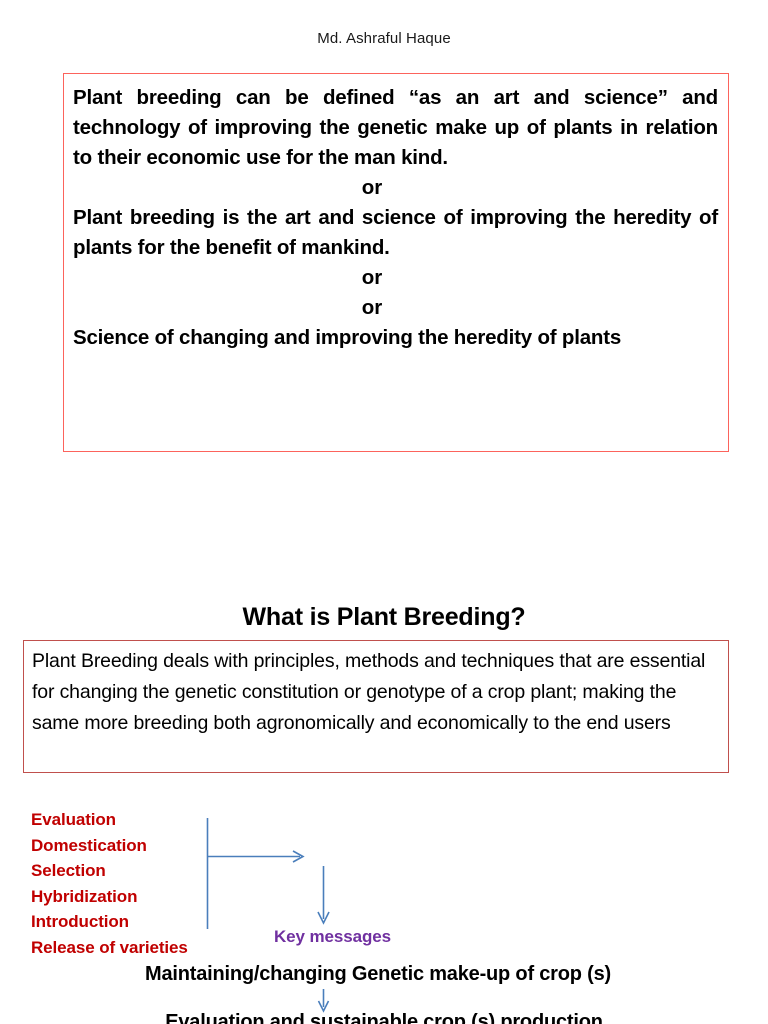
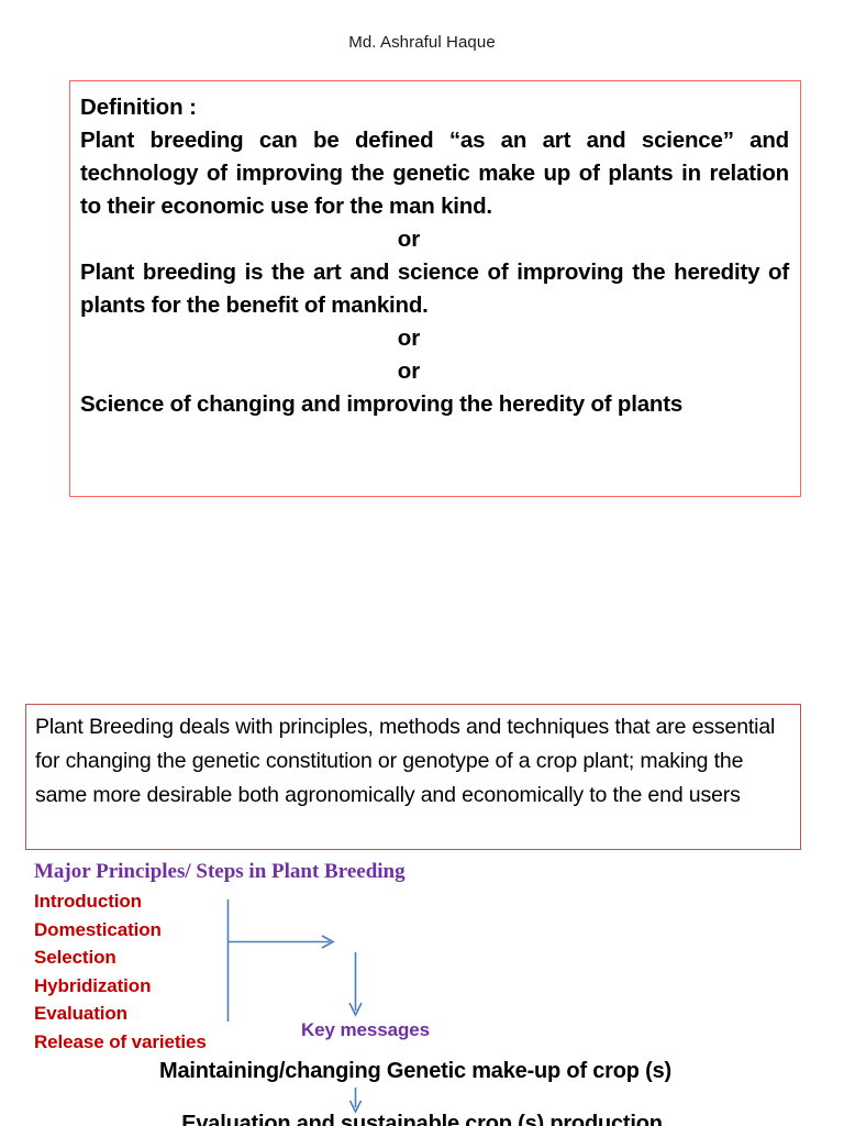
  Md. Ashraful Haque
+ Definition :
  Plant breeding can be defined “as an art and science” and technology of improving the genetic make up of plants in relation to their economic use for the man kind.
  or
  Plant breeding is the art and science of improving the heredity of plants for the benefit of mankind.
  or
  or
  Science of changing and improving the heredity of plants
- What is Plant Breeding?
- Plant Breeding deals with principles, methods and techniques that are essential for changing the genetic constitution or genotype of a crop plant; making the same more breeding both agronomically and economically to the end users
+ Plant Breeding deals with principles, methods and techniques that are essential for changing the genetic constitution or genotype of a crop plant; making the same more desirable both agronomically and economically to the end users
+ Major Principles/ Steps in Plant Breeding
- Evaluation
+ Introduction
  Domestication
  Selection
  Hybridization
- Introduction
+ Evaluation
  Release of varieties
  Key messages
  Maintaining/changing Genetic make-up of crop (s)
  Evaluation and sustainable crop (s) production
